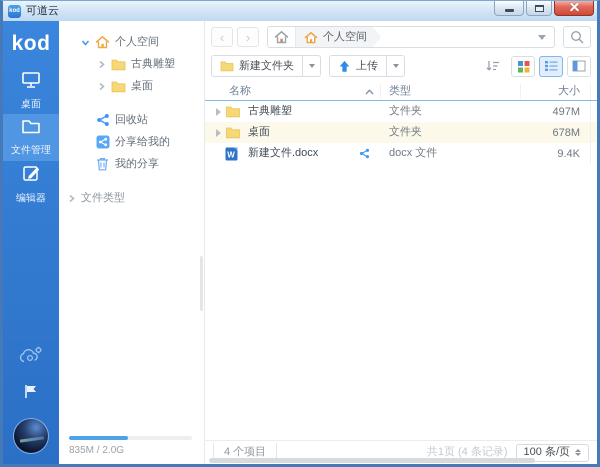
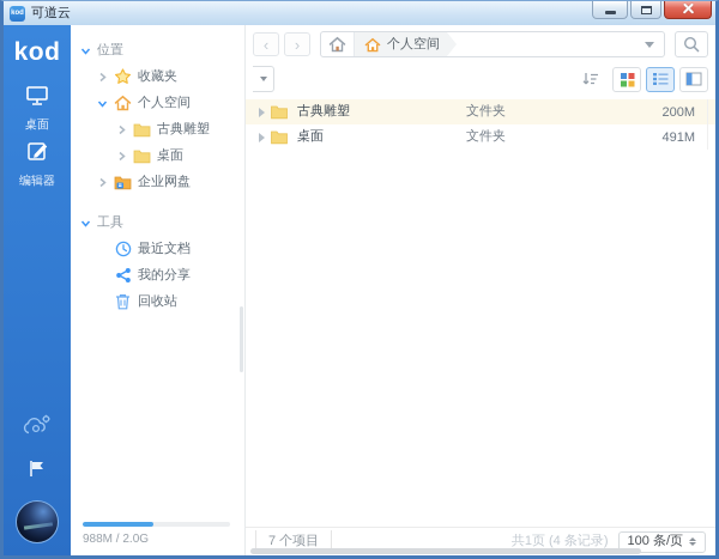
  可道云
  kod
  桌面
- 文件管理
  编辑器
+ 位置
+ 收藏夹
  个人空间
  古典雕塑
  桌面
+ 企业网盘
+ 工具
+ 最近文档
- 回收站
+ 我的分享
- 分享给我的
- 我的分享
+ 回收站
- 文件类型
- 835M / 2.0G
+ 988M / 2.0G
  ‹
  ›
  个人空间
- 新建文件夹
- 上传
- 名称
- 类型
- 大小
  古典雕塑
  文件夹
- 497M
+ 200M
  桌面
  文件夹
- 678M
+ 491M
- W
- 新建文件.docx
- docx 文件
- 9.4K
- 4 个项目
+ 7 个项目
  共1页 (4 条记录)
  100 条/页
